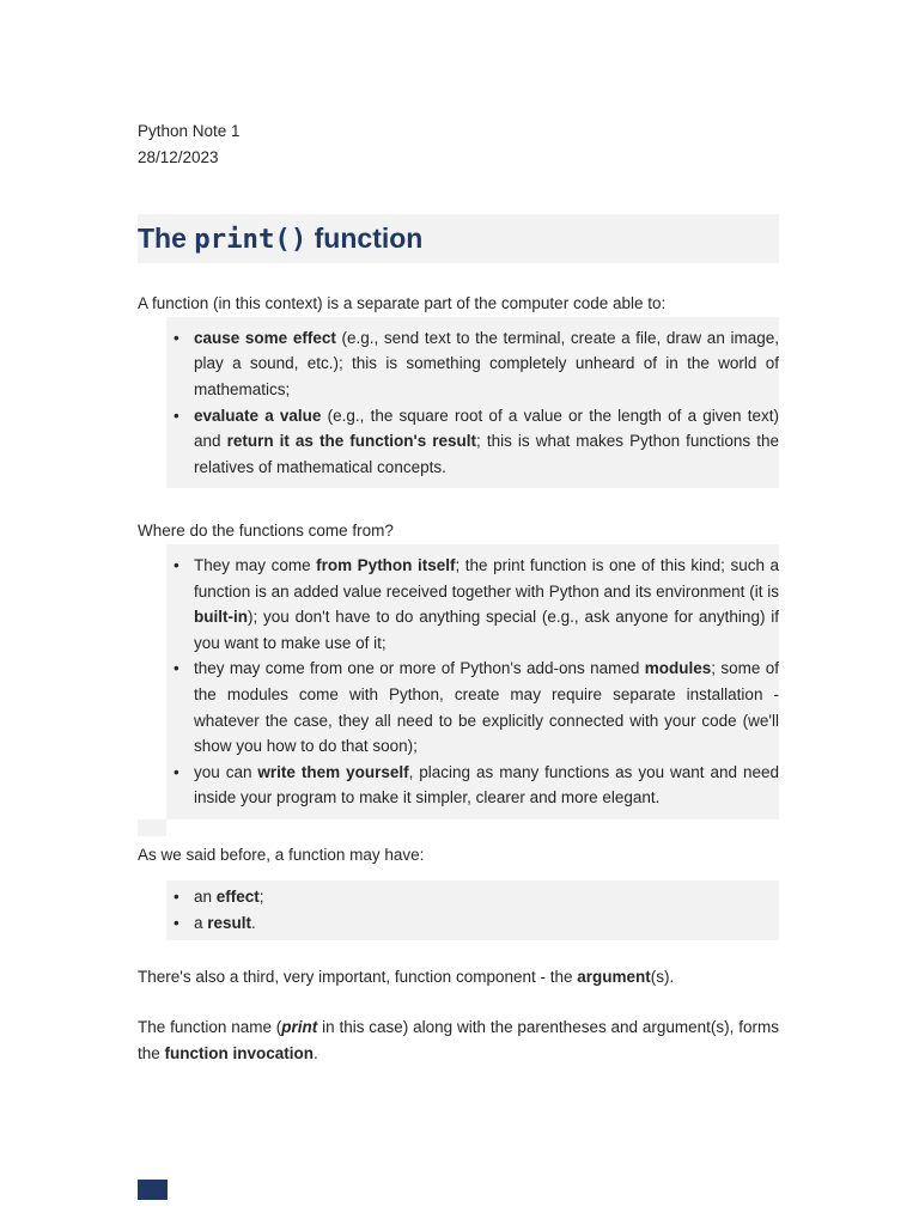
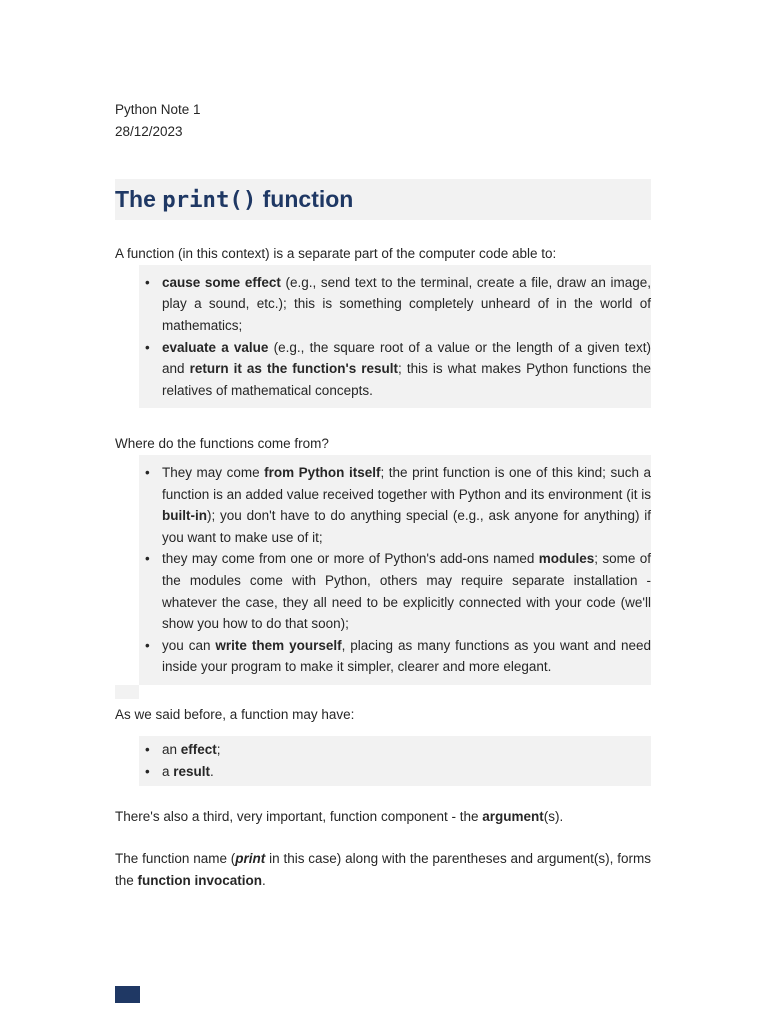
  Python Note 1
  28/12/2023
  The print() function
  A function (in this context) is a separate part of the computer code able to:
  •
  cause some effect (e.g., send text to the terminal, create a file, draw an image, play a sound, etc.); this is something completely unheard of in the world of mathematics;
  •
  evaluate a value (e.g., the square root of a value or the length of a given text) and return it as the function's result; this is what makes Python functions the relatives of mathematical concepts.
  Where do the functions come from?
  •
  They may come from Python itself; the print function is one of this kind; such a function is an added value received together with Python and its environment (it is built-in); you don't have to do anything special (e.g., ask anyone for anything) if you want to make use of it;
  •
- they may come from one or more of Python's add-ons named modules; some of the modules come with Python, create may require separate installation - whatever the case, they all need to be explicitly connected with your code (we'll show you how to do that soon);
+ they may come from one or more of Python's add-ons named modules; some of the modules come with Python, others may require separate installation - whatever the case, they all need to be explicitly connected with your code (we'll show you how to do that soon);
  •
  you can write them yourself, placing as many functions as you want and need inside your program to make it simpler, clearer and more elegant.
  As we said before, a function may have:
  •
  an effect;
  •
  a result.
  There's also a third, very important, function component - the argument(s).
  The function name (print in this case) along with the parentheses and argument(s), forms the function invocation.
